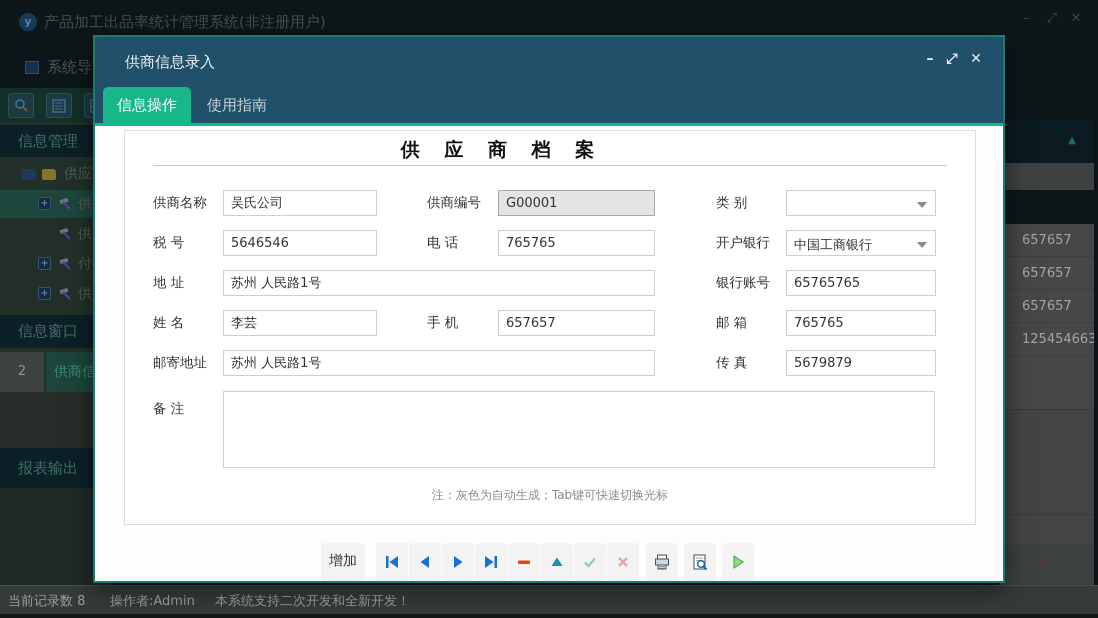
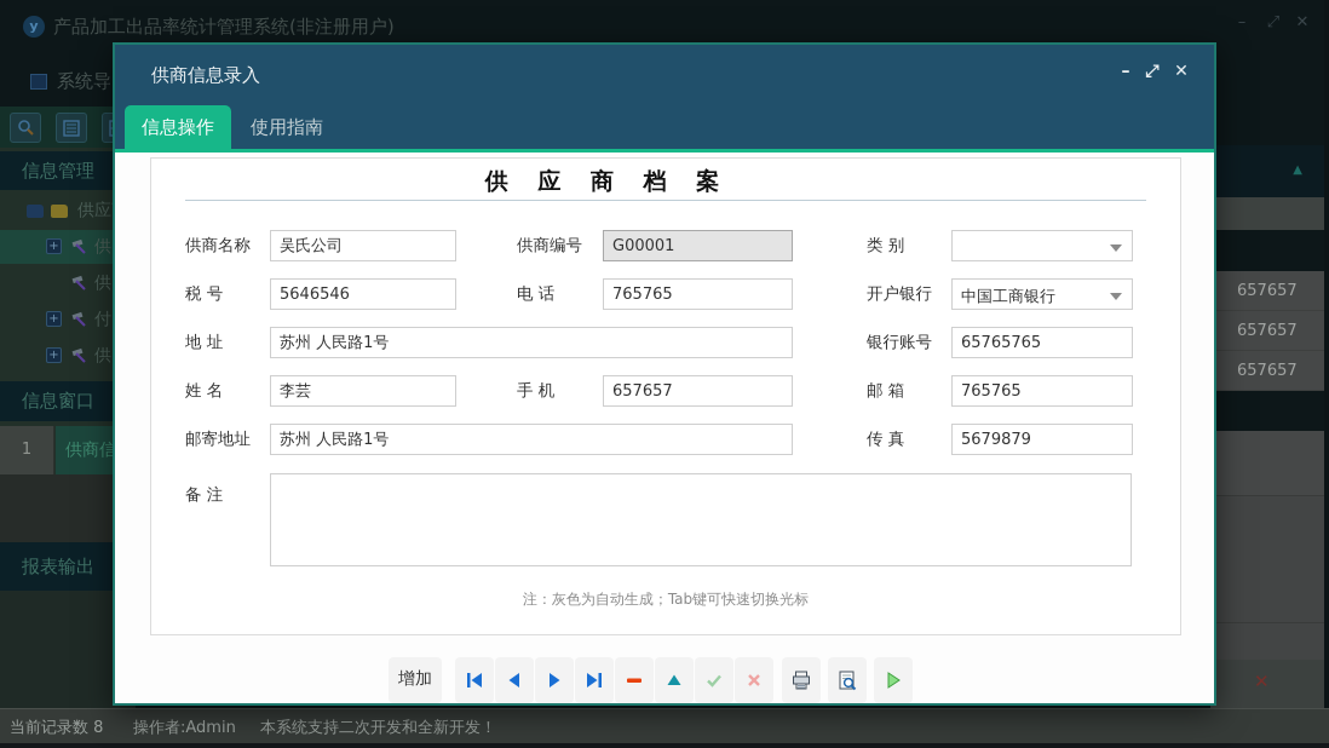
  y
  产品加工出品率统计管理系统(非注册用户)
  –
  ⤢
  ✕
  系统导
  信息管理
  +
  供
  供
  +
  付
  +
  供
  信息窗口
- 2
+ 1
  供商信
  报表输出
  ▲
  657657
  657657
  657657
- 125454663
  ✕
  当前记录数 8
  操作者:Admin
  本系统支持二次开发和全新开发！
  供商信息录入
  –
  ⤢
  ✕
  信息操作
  使用指南
  供 应 商 档 案
  供商名称
  吴氏公司
  供商编号
  G00001
  类 别
  税 号
  5646546
  电 话
  765765
  开户银行
  中国工商银行
  地 址
  苏州 人民路1号
  银行账号
  65765765
  姓 名
  李芸
  手 机
  657657
  邮 箱
  765765
  邮寄地址
  苏州 人民路1号
  传 真
  5679879
  备 注
  注：灰色为自动生成；Tab键可快速切换光标
  增加
